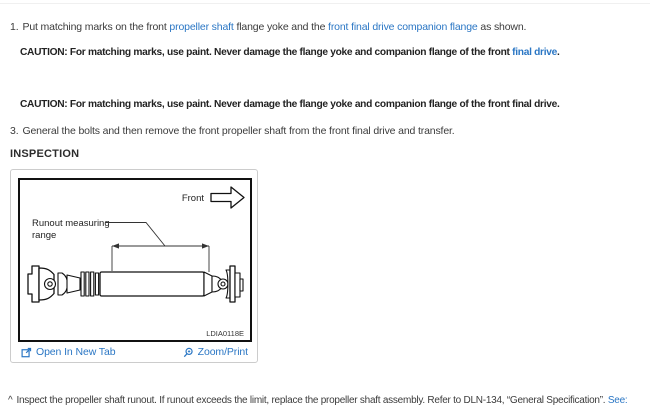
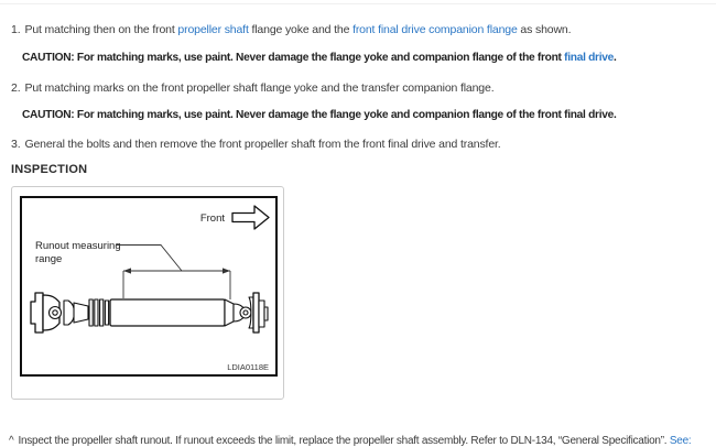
- 1. Put matching marks on the front propeller shaft flange yoke and the front final drive companion flange as shown.
+ 1. Put matching then on the front propeller shaft flange yoke and the front final drive companion flange as shown.
  CAUTION: For matching marks, use paint. Never damage the flange yoke and companion flange of the front final drive.
+ 2. Put matching marks on the front propeller shaft flange yoke and the transfer companion flange.
  CAUTION: For matching marks, use paint. Never damage the flange yoke and companion flange of the front final drive.
  3. General the bolts and then remove the front propeller shaft from the front final drive and transfer.
  INSPECTION
  Front
  Runout measuring
  range
  LDIA0118E
- Open In New Tab
- Zoom/Print
  ^ Inspect the propeller shaft runout. If runout exceeds the limit, replace the propeller shaft assembly. Refer to DLN-134, “General Specification”. See:
